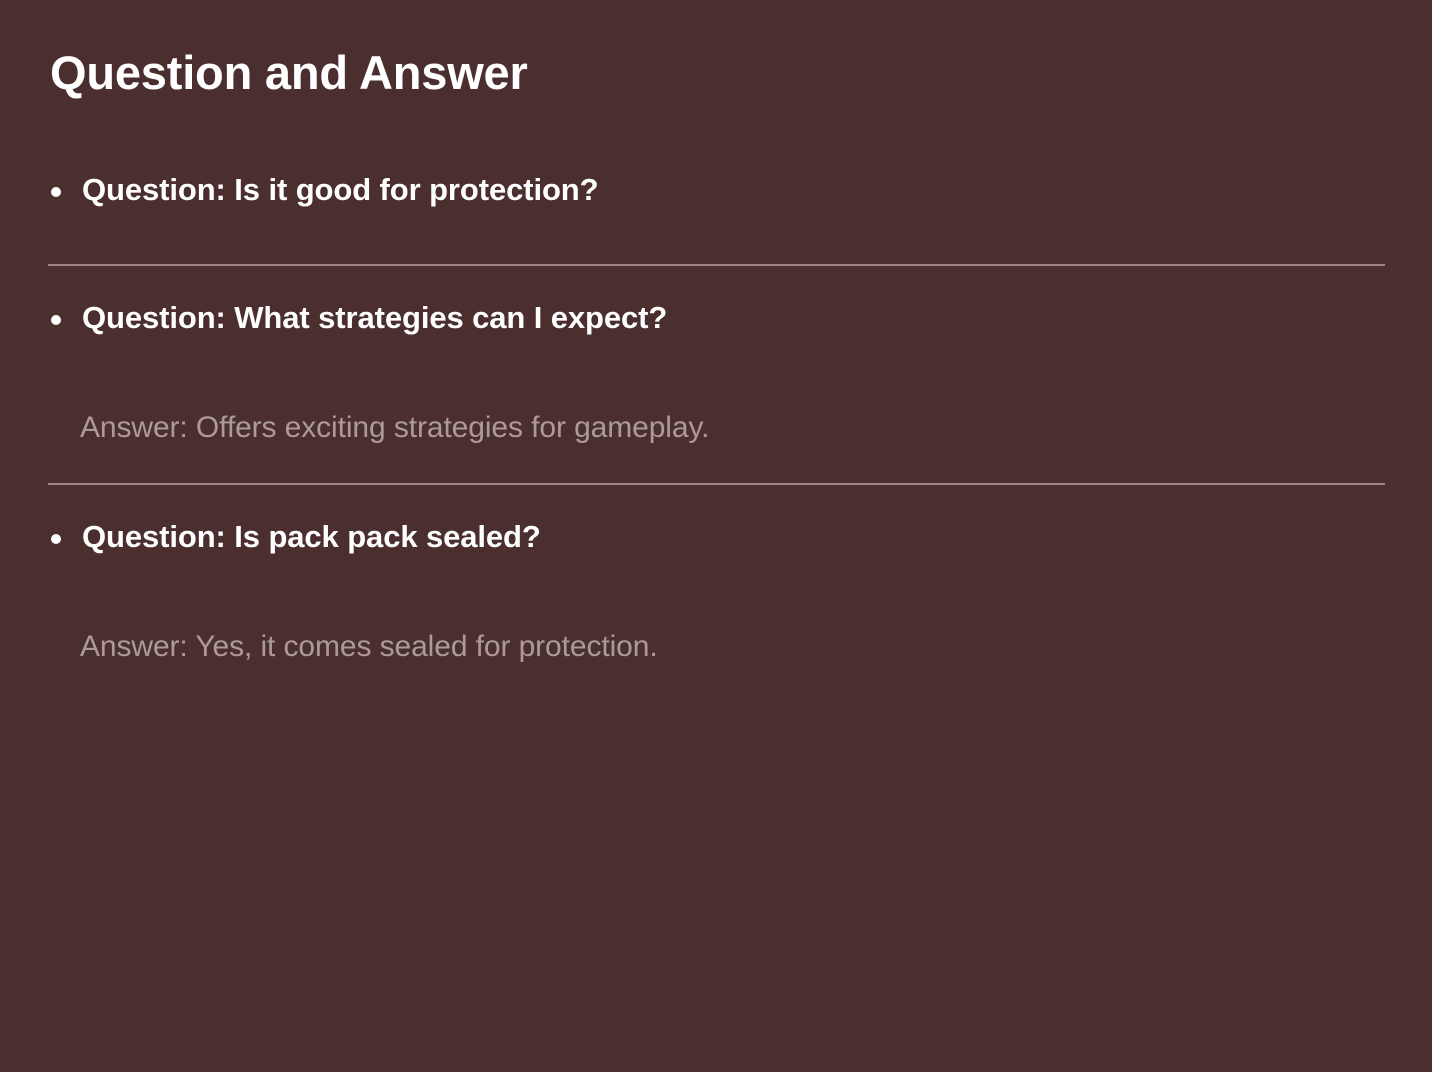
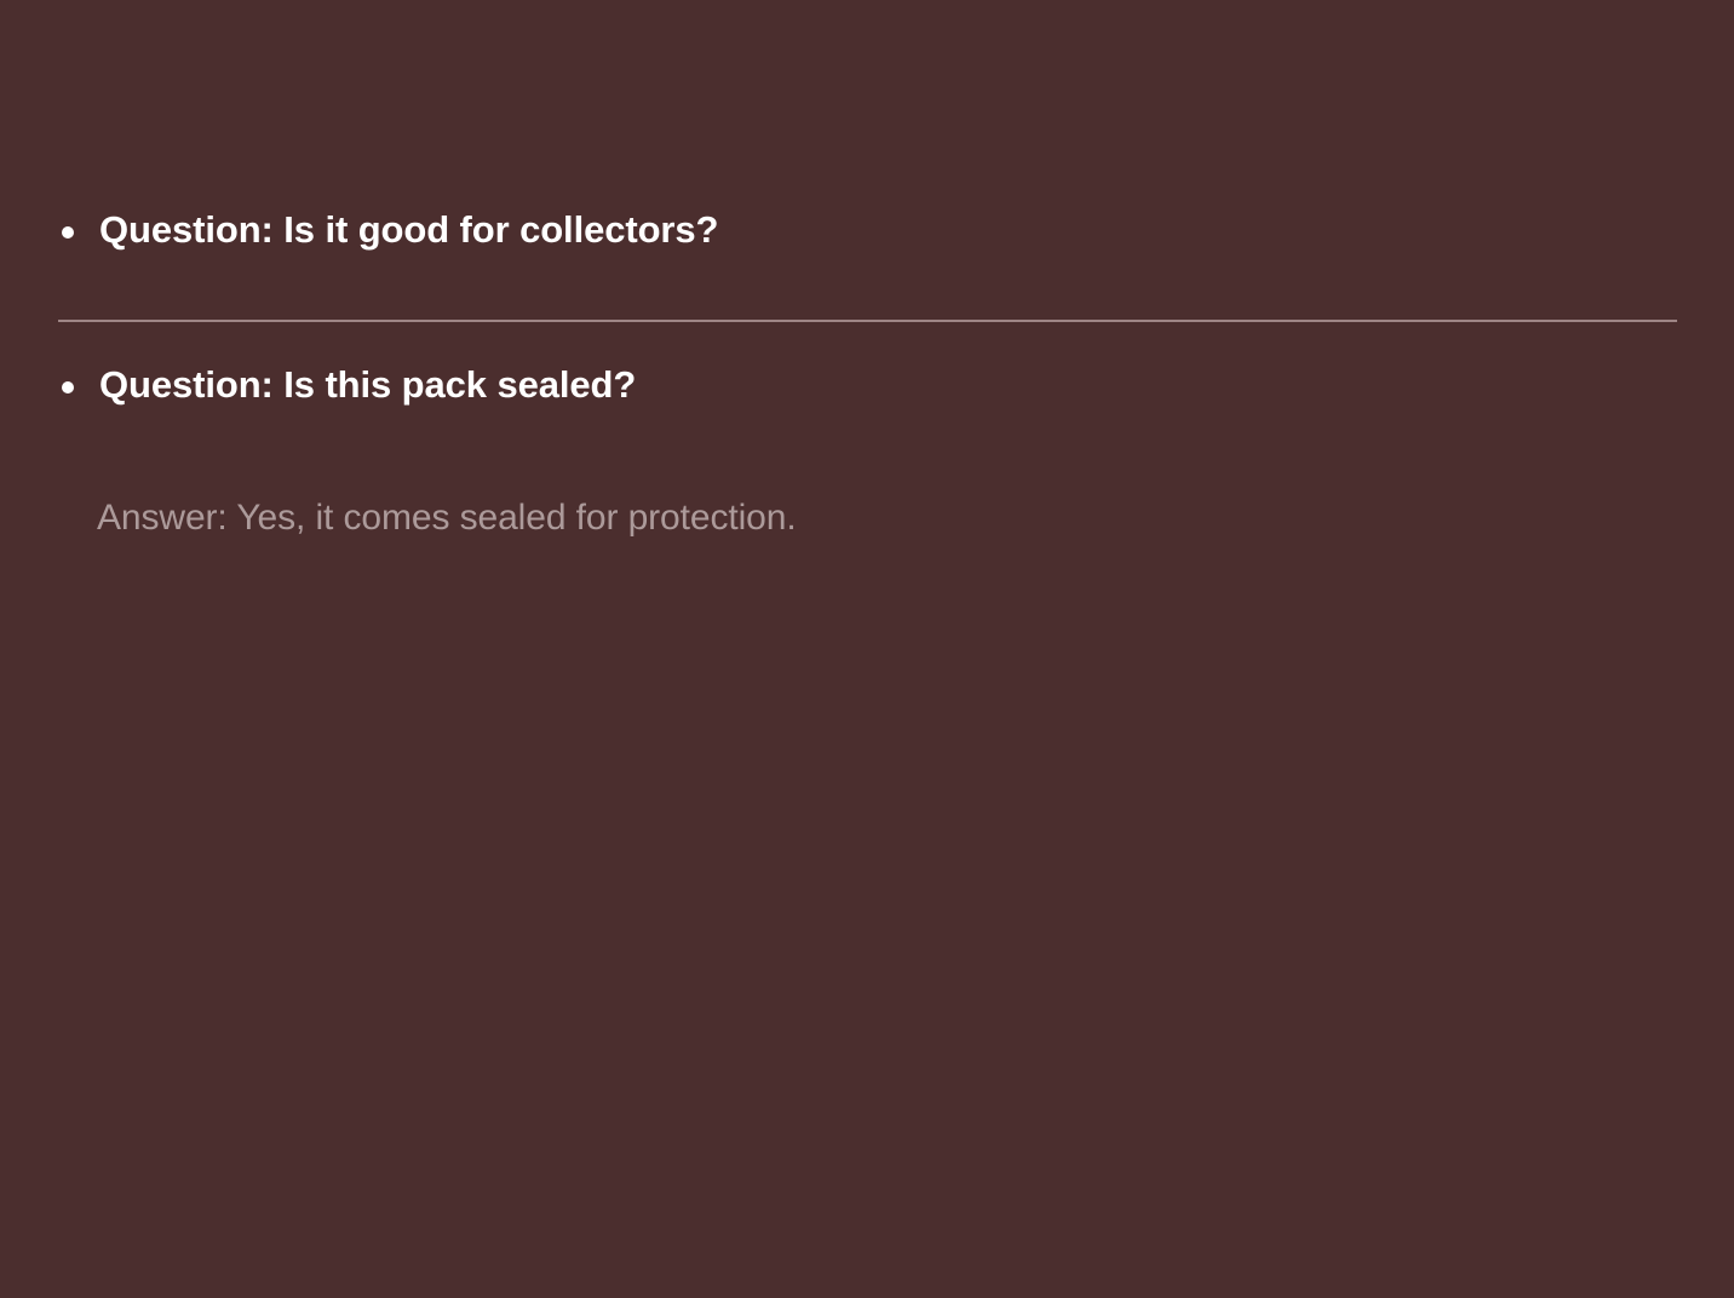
- Question and Answer
- Question: Is it good for protection?
+ Question: Is it good for collectors?
- Question: What strategies can I expect?
- Answer: Offers exciting strategies for gameplay.
- Question: Is pack pack sealed?
+ Question: Is this pack sealed?
  Answer: Yes, it comes sealed for protection.
